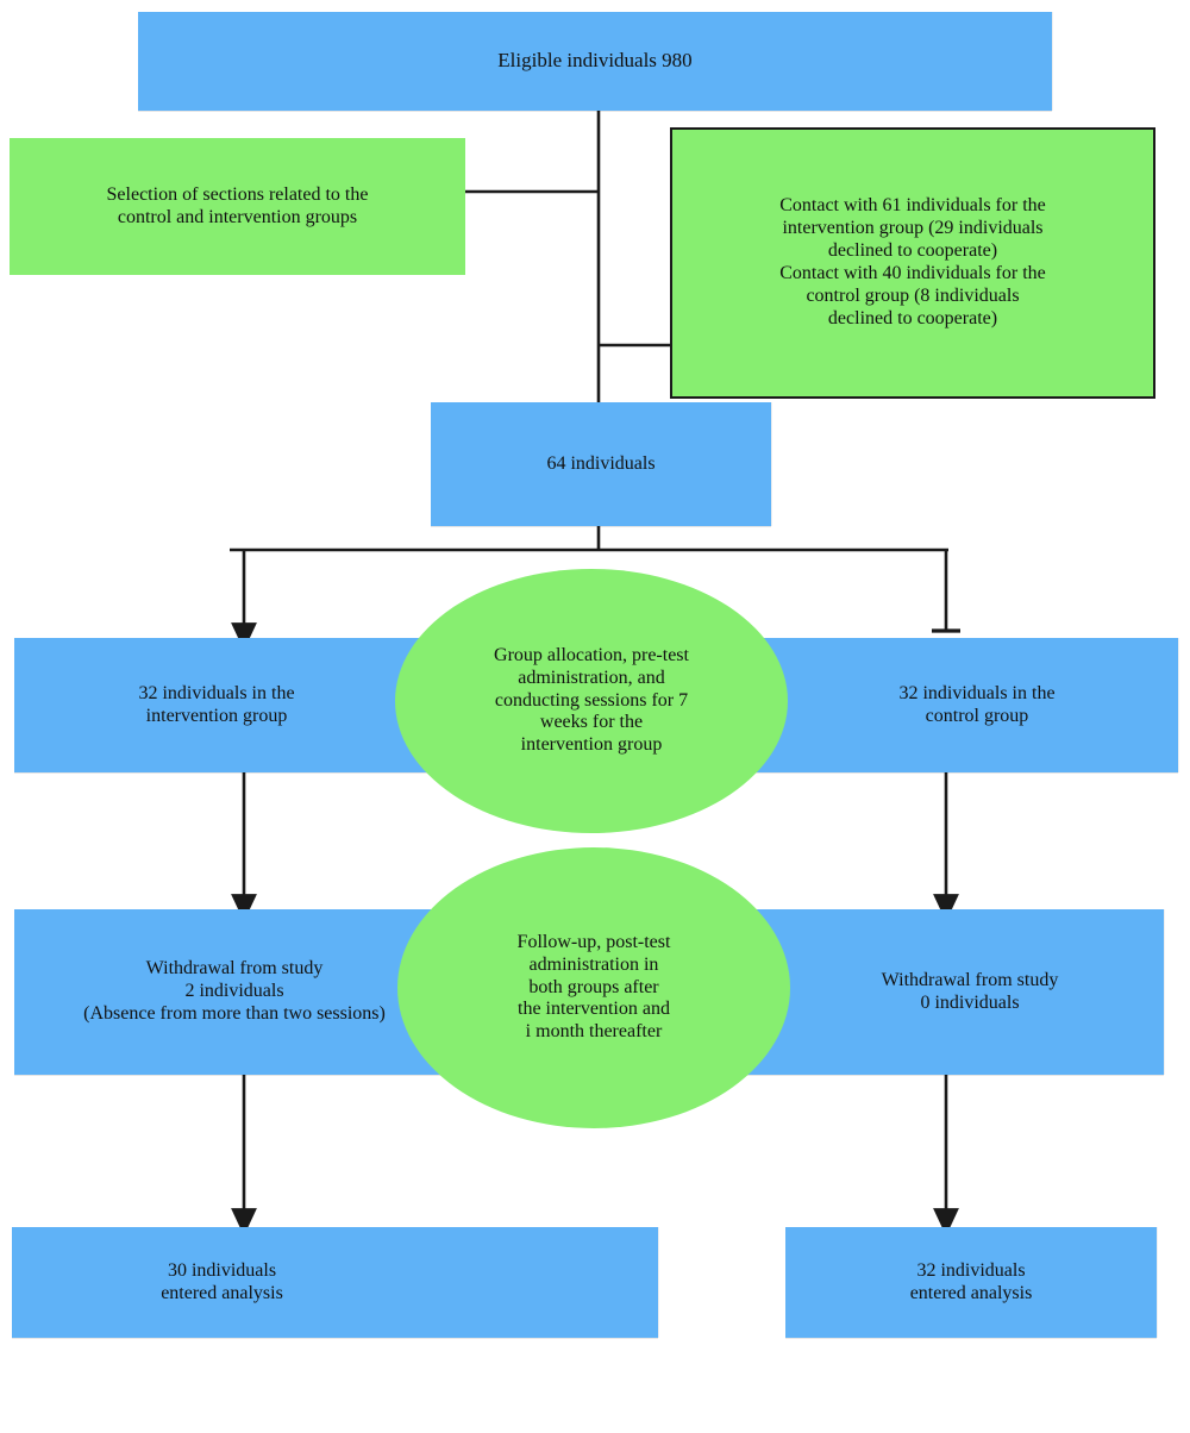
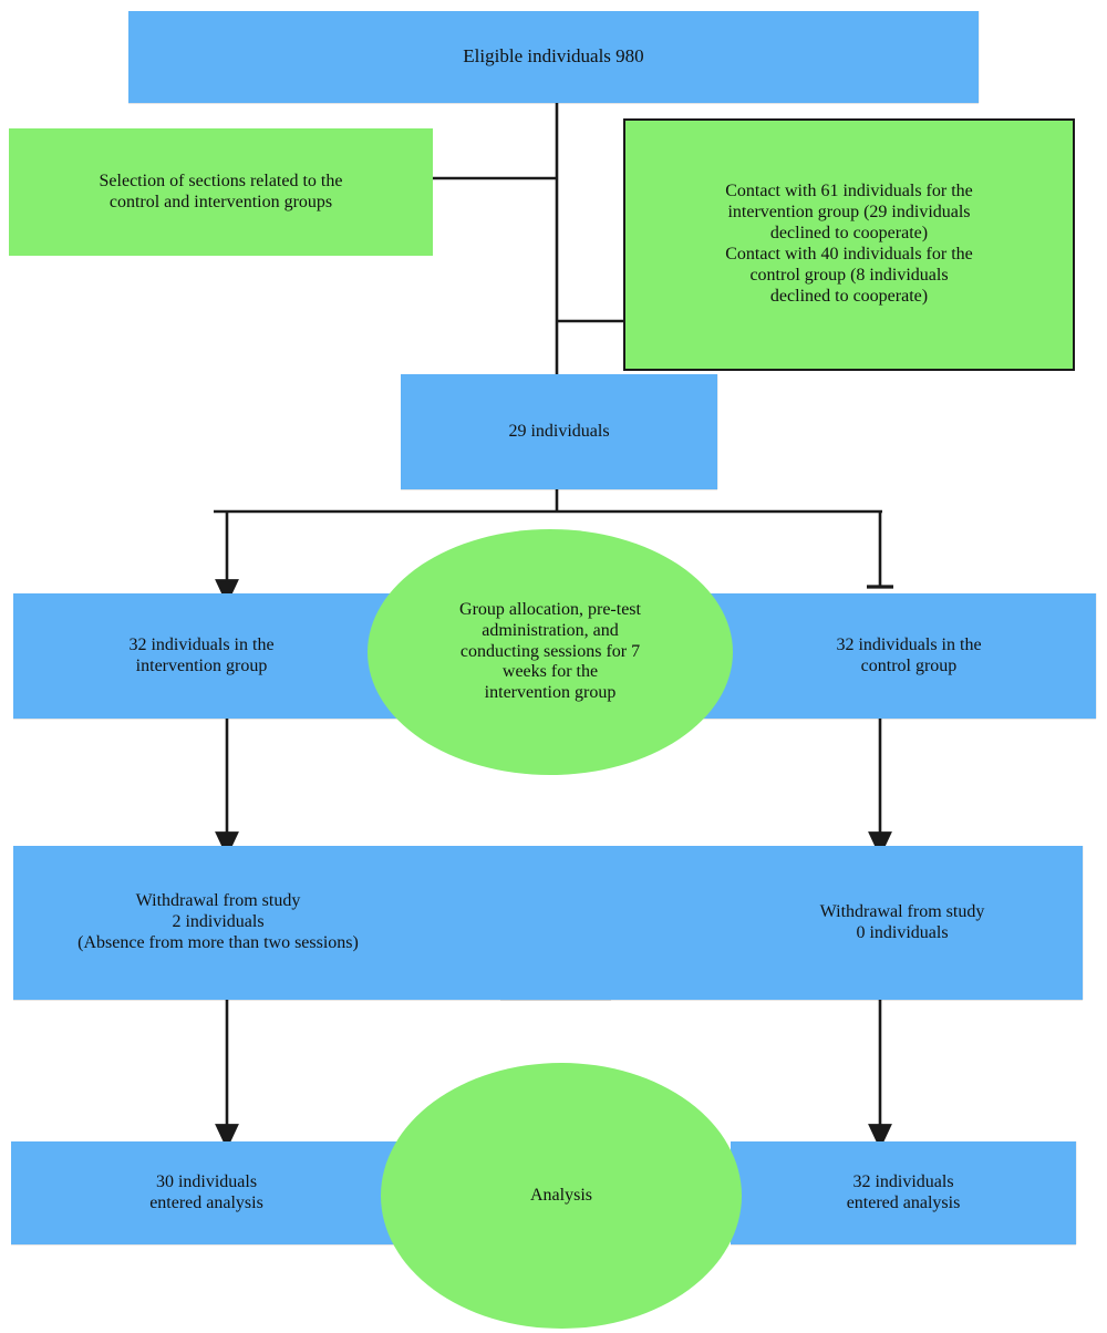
  Eligible individuals 980
  Selection of sections related to the
  control and intervention groups
  Contact with 61 individuals for the
  intervention group (29 individuals
  declined to cooperate)
  Contact with 40 individuals for the
  control group (8 individuals
  declined to cooperate)
- 64 individuals
+ 29 individuals
  32 individuals in the
  intervention group
  32 individuals in the
  control group
  Group allocation, pre-test
  administration, and
  conducting sessions for 7
  weeks for the
  intervention group
  Withdrawal from study
  2 individuals
  (Absence from more than two sessions)
  Withdrawal from study
  0 individuals
- Follow-up, post-test
- administration in
- both groups after
- the intervention and
- i month thereafter
  30 individuals
  entered analysis
  32 individuals
  entered analysis
+ Analysis
